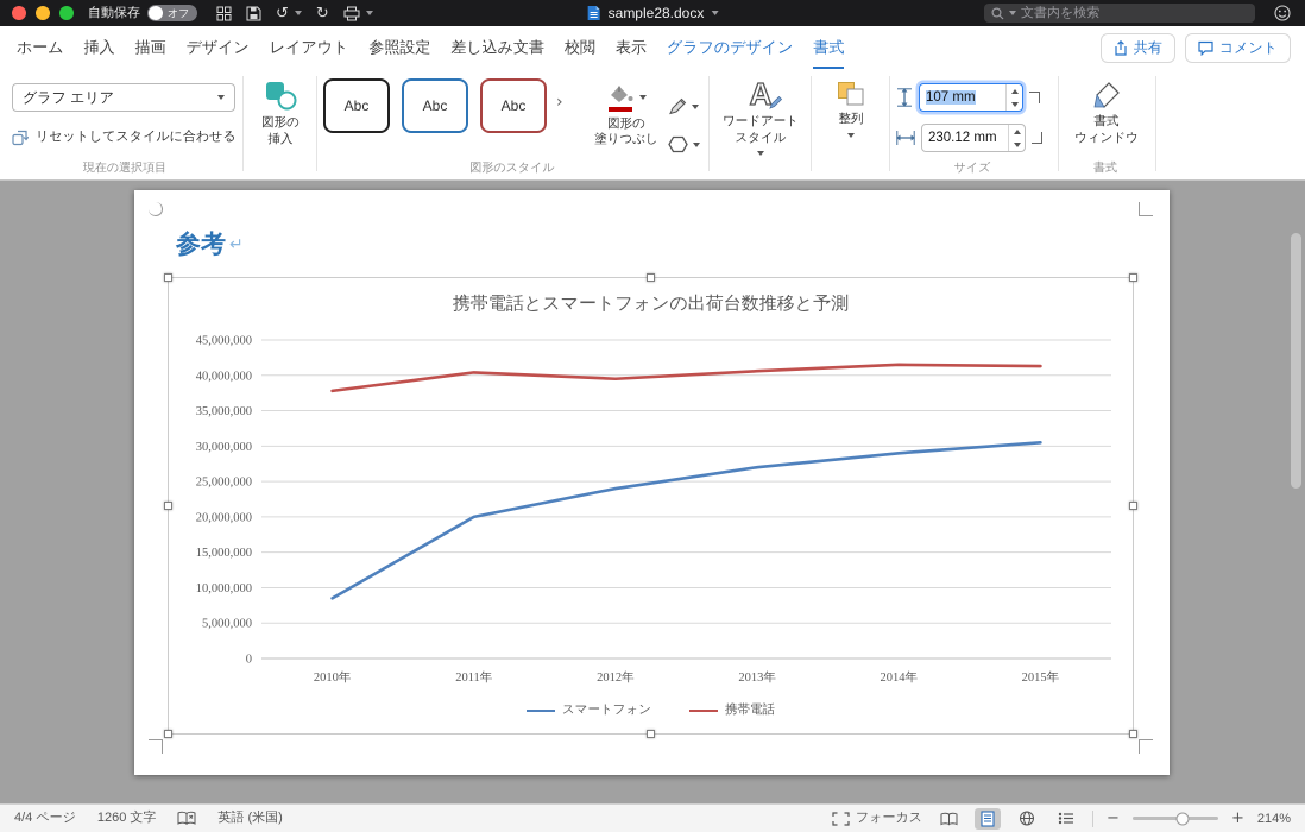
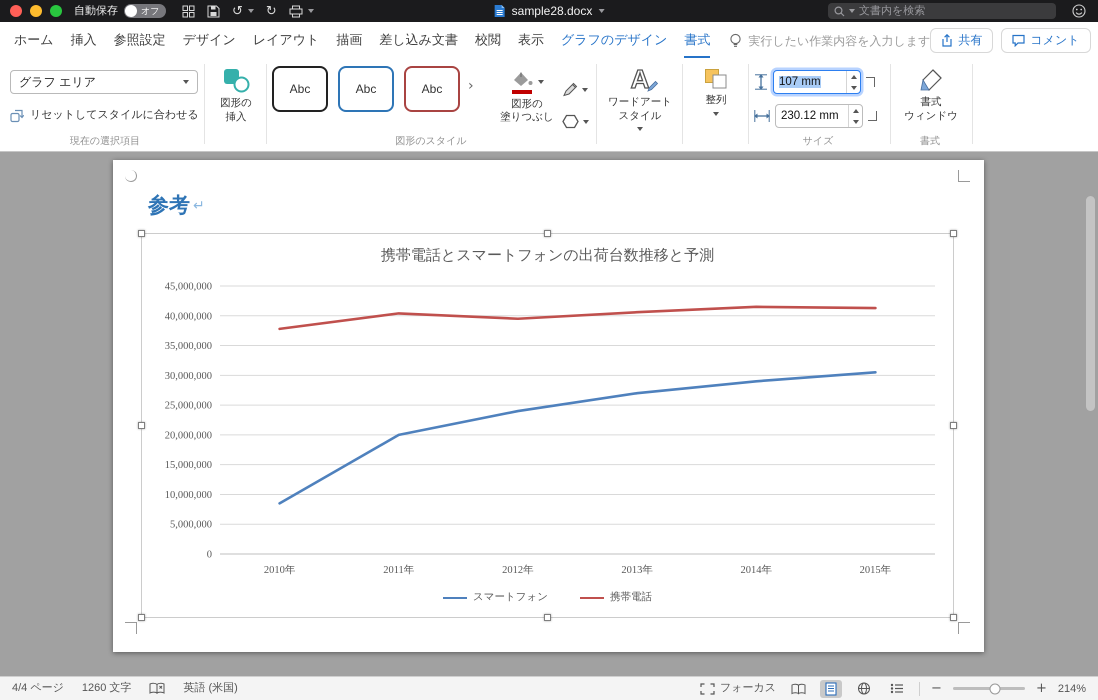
  自動保存
  オフ
  ↺
  ↻
  sample28.docx
  文書内を検索
  ホーム
  挿入
- 描画
+ 参照設定
  デザイン
  レイアウト
- 参照設定
+ 描画
  差し込み文書
  校閲
  表示
  グラフのデザイン
  書式
+ 実行したい作業内容を入力します
  共有
  コメント
  グラフ エリア
  リセットしてスタイルに合わせる
  現在の選択項目
  図形の
  挿入
  Abc
  Abc
  Abc
  ›
  図形の
  塗りつぶし
  図形のスタイル
  A
  ワードアート
  スタイル
  整列
  107 mm
  230.12 mm
  サイズ
  書式
  ウィンドウ
  書式
  参考
  ↵
  携帯電話とスマートフォンの出荷台数推移と予測
  0
  5,000,000
  10,000,000
  15,000,000
  20,000,000
  25,000,000
  30,000,000
  35,000,000
  40,000,000
  45,000,000
  2010年
  2011年
  2012年
  2013年
  2014年
  2015年
  スマートフォン
  携帯電話
  4/4 ページ
  1260 文字
  英語 (米国)
  フォーカス
  −
  +
  214%
